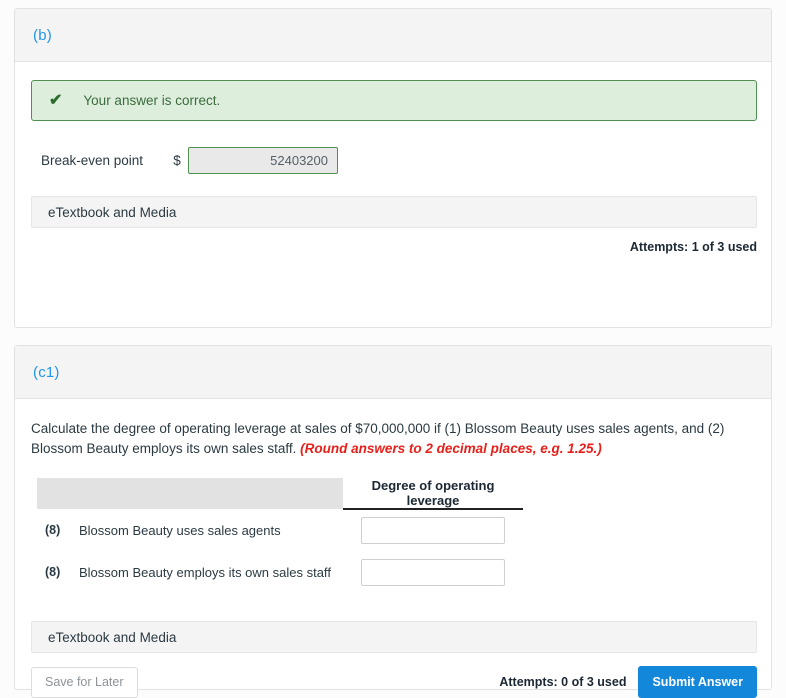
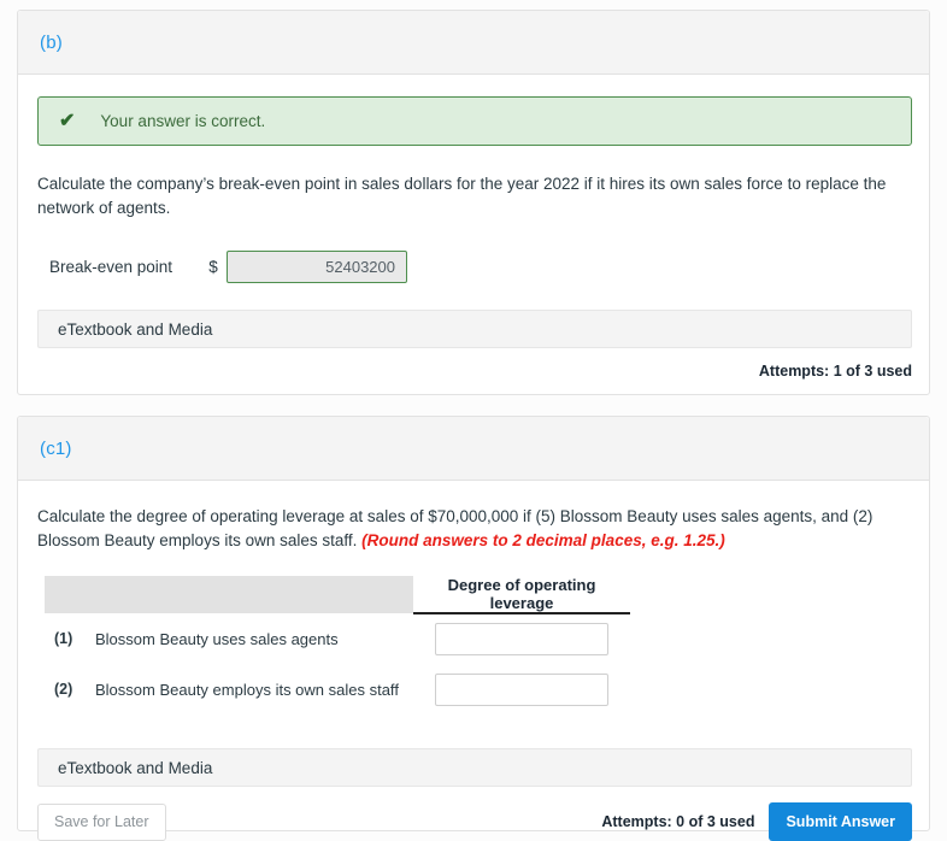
  (b)
  ✔
  Your answer is correct.
+ Calculate the company’s break-even point in sales dollars for the year 2022 if it hires its own sales force to replace the network of agents.
  Break-even point
  $
  52403200
  eTextbook and Media
  Attempts: 1 of 3 used
  (c1)
- Calculate the degree of operating leverage at sales of $70,000,000 if (1) Blossom Beauty uses sales agents, and (2) Blossom Beauty employs its own sales staff. (Round answers to 2 decimal places, e.g. 1.25.)
+ Calculate the degree of operating leverage at sales of $70,000,000 if (5) Blossom Beauty uses sales agents, and (2) Blossom Beauty employs its own sales staff. (Round answers to 2 decimal places, e.g. 1.25.)
  	Degree of operating leverage
- (8)	Blossom Beauty uses sales agents
+ (1)	Blossom Beauty uses sales agents
- (8)	Blossom Beauty employs its own sales staff
+ (2)	Blossom Beauty employs its own sales staff
  eTextbook and Media
  Save for Later
  Attempts: 0 of 3 used
  Submit Answer
